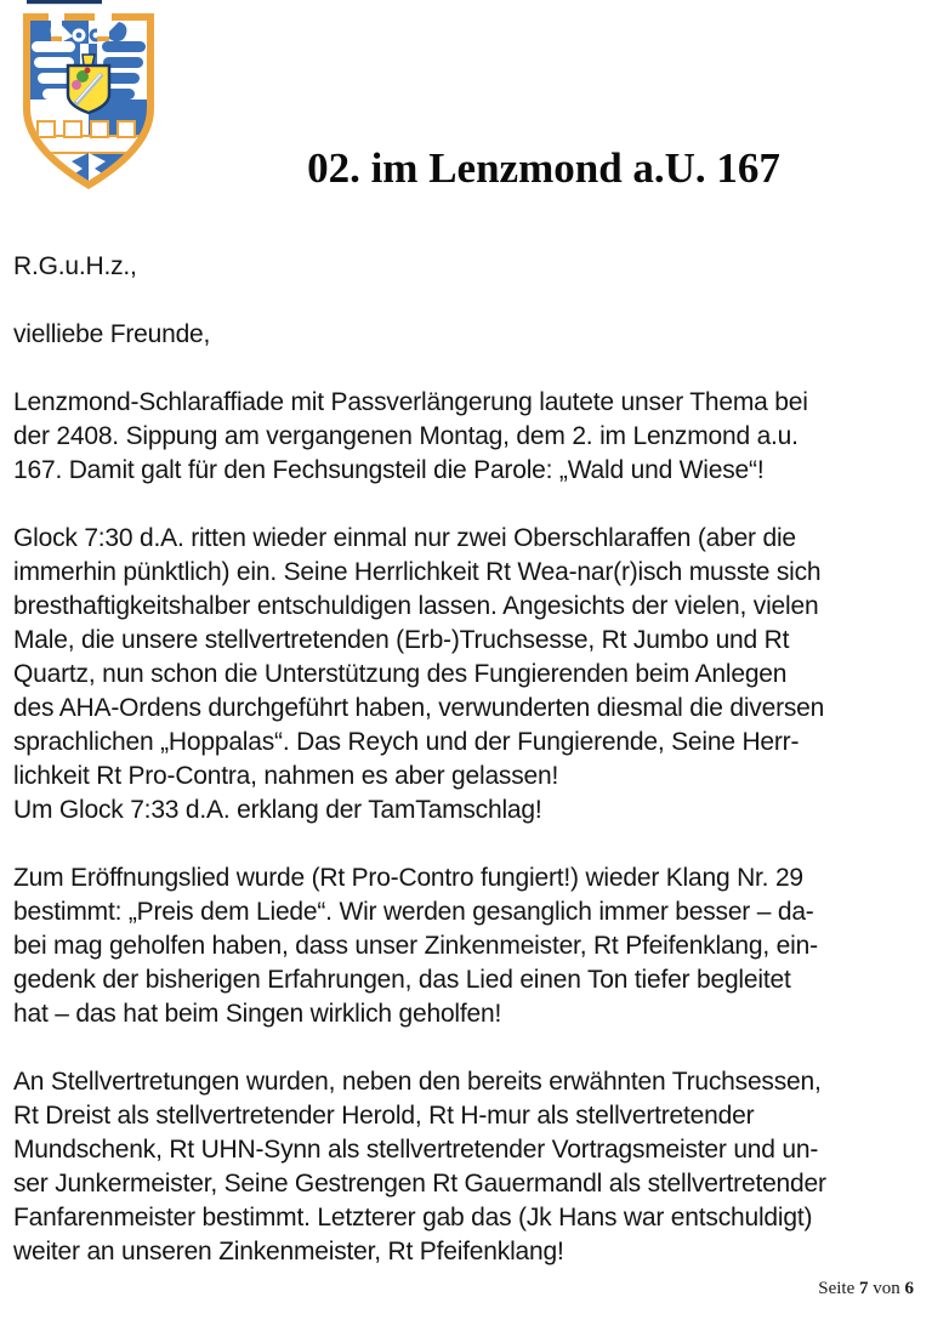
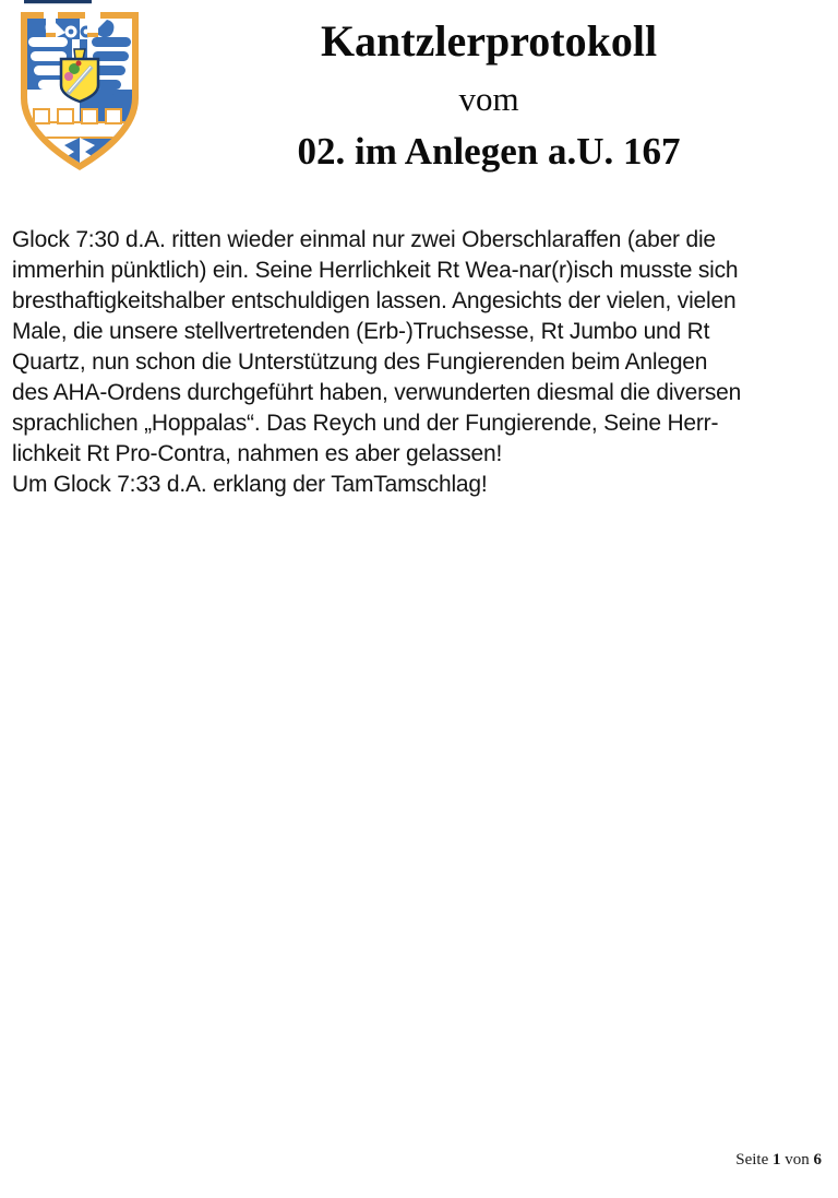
+ Kantzlerprotokoll
+ vom
- 02. im Lenzmond a.U. 167
+ 02. im Anlegen a.U. 167
- R.G.u.H.z.,
- vielliebe Freunde,
- Lenzmond-Schlaraffiade mit Passverlängerung lautete unser Thema bei
- der 2408. Sippung am vergangenen Montag, dem 2. im Lenzmond a.u.
- 167. Damit galt für den Fechsungsteil die Parole: „Wald und Wiese“!
  Glock 7:30 d.A. ritten wieder einmal nur zwei Oberschlaraffen (aber die
  immerhin pünktlich) ein. Seine Herrlichkeit Rt Wea-nar(r)isch musste sich
  bresthaftigkeitshalber entschuldigen lassen. Angesichts der vielen, vielen
  Male, die unsere stellvertretenden (Erb-)Truchsesse, Rt Jumbo und Rt
  Quartz, nun schon die Unterstützung des Fungierenden beim Anlegen
  des AHA-Ordens durchgeführt haben, verwunderten diesmal die diversen
  sprachlichen „Hoppalas“. Das Reych und der Fungierende, Seine Herr-
  lichkeit Rt Pro-Contra, nahmen es aber gelassen!
  Um Glock 7:33 d.A. erklang der TamTamschlag!
- Zum Eröffnungslied wurde (Rt Pro-Contro fungiert!) wieder Klang Nr. 29
- bestimmt: „Preis dem Liede“. Wir werden gesanglich immer besser – da-
- bei mag geholfen haben, dass unser Zinkenmeister, Rt Pfeifenklang, ein-
- gedenk der bisherigen Erfahrungen, das Lied einen Ton tiefer begleitet
- hat – das hat beim Singen wirklich geholfen!
- An Stellvertretungen wurden, neben den bereits erwähnten Truchsessen,
- Rt Dreist als stellvertretender Herold, Rt H-mur als stellvertretender
- Mundschenk, Rt UHN-Synn als stellvertretender Vortragsmeister und un-
- ser Junkermeister, Seine Gestrengen Rt Gauermandl als stellvertretender
- Fanfarenmeister bestimmt. Letzterer gab das (Jk Hans war entschuldigt)
- weiter an unseren Zinkenmeister, Rt Pfeifenklang!
- Seite 7 von 6
+ Seite 1 von 6
